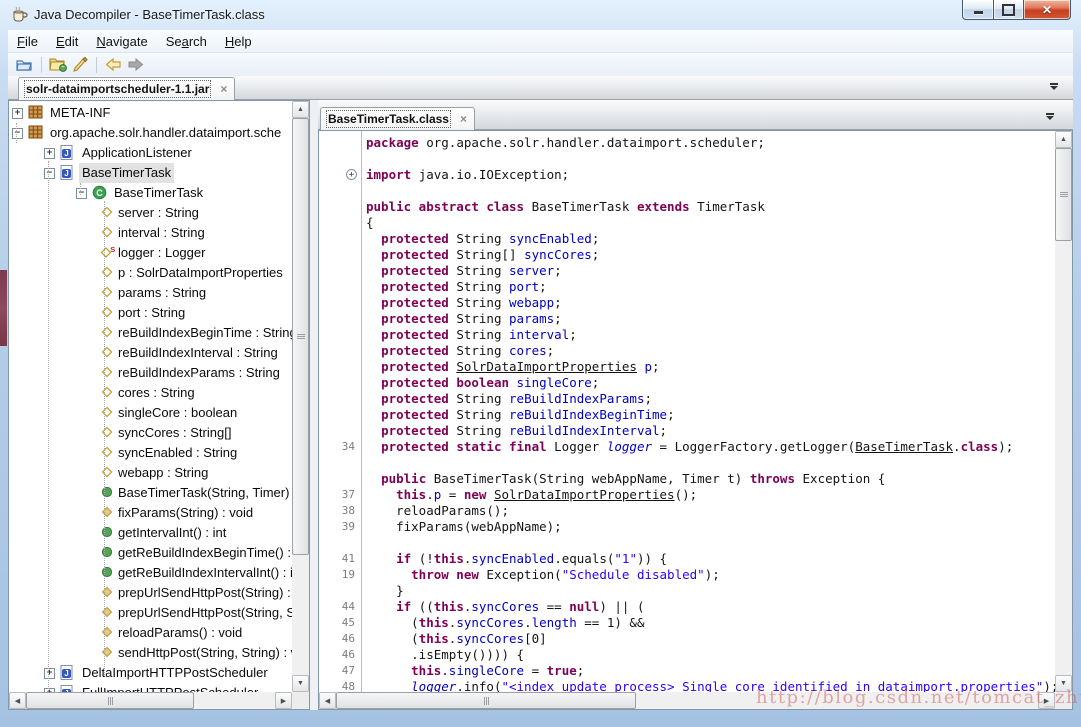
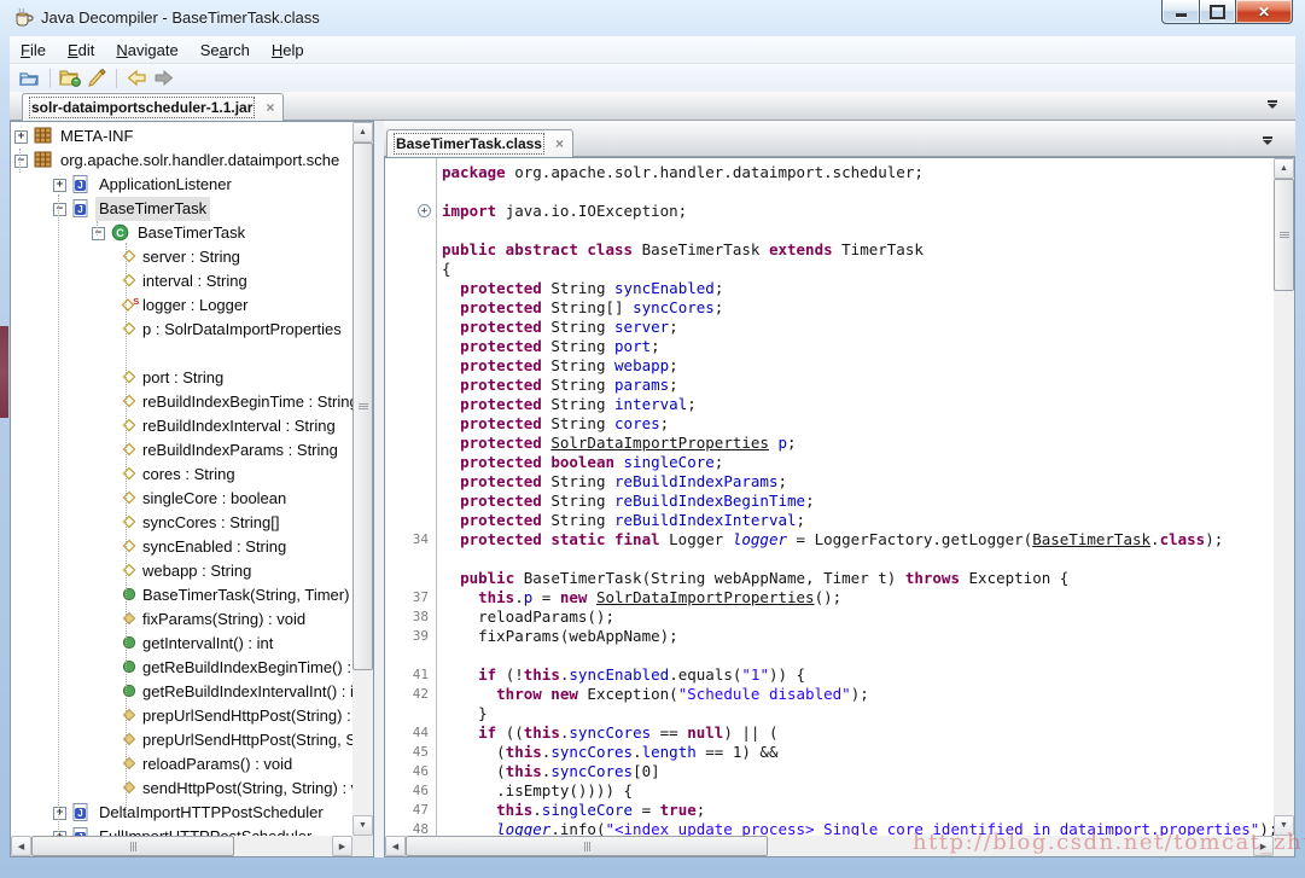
  Java Decompiler - BaseTimerTask.class
  ✕
  File
  Edit
  Navigate
  Search
  Help
  solr-dataimportscheduler-1.1.jar
  ×
  +
  META-INF
  −
  org.apache.solr.handler.dataimport.sche
  +
  J
  ApplicationListener
  −
  J
  BaseTimerTask
  −
  C
  BaseTimerTask
  server : String
  interval : String
  S
  logger : Logger
  p : SolrDataImportProperties
- params : String
  port : String
  reBuildIndexBeginTime : Strin
  reBuildIndexInterval : String
  reBuildIndexParams : String
  cores : String
  singleCore : boolean
  syncCores : String[]
  syncEnabled : String
  webapp : String
  BaseTimerTask(String, Timer)
  fixParams(String) : void
  getIntervalInt() : int
  getReBuildIndexBeginTime() :
  getReBuildIndexIntervalInt() :
  prepUrlSendHttpPost(String) :
  prepUrlSendHttpPost(String, S
  reloadParams() : void
  sendHttpPost(String, String) :
  +
  J
  DeltaImportHTTPPostScheduler
  BaseTimerTask.class
  ×
  +
  34
  37
  38
  39
  41
- 19
+ 42
  44
  45
  46
  46
  47
  48
  package org.apache.solr.handler.dataimport.scheduler;
  import java.io.IOException;
  public abstract class BaseTimerTask extends TimerTask
  {
  protected String syncEnabled;
  protected String[] syncCores;
  protected String server;
  protected String port;
  protected String webapp;
  protected String params;
  protected String interval;
  protected String cores;
  protected SolrDataImportProperties p;
  protected boolean singleCore;
  protected String reBuildIndexParams;
  protected String reBuildIndexBeginTime;
  protected String reBuildIndexInterval;
  protected static final Logger logger = LoggerFactory.getLogger(BaseTimerTask.class);
  public BaseTimerTask(String webAppName, Timer t) throws Exception {
  this.p = new SolrDataImportProperties();
  reloadParams();
  fixParams(webAppName);
  if (!this.syncEnabled.equals("1")) {
  throw new Exception("Schedule disabled");
  }
  if ((this.syncCores == null) || (
  (this.syncCores.length == 1) &&
  (this.syncCores[0]
  .isEmpty()))) {
  this.singleCore = true;
  logger.info("<index update process> Single core identified in dataimport.properties")
  http://blog.csdn.net/tomcat_zh
